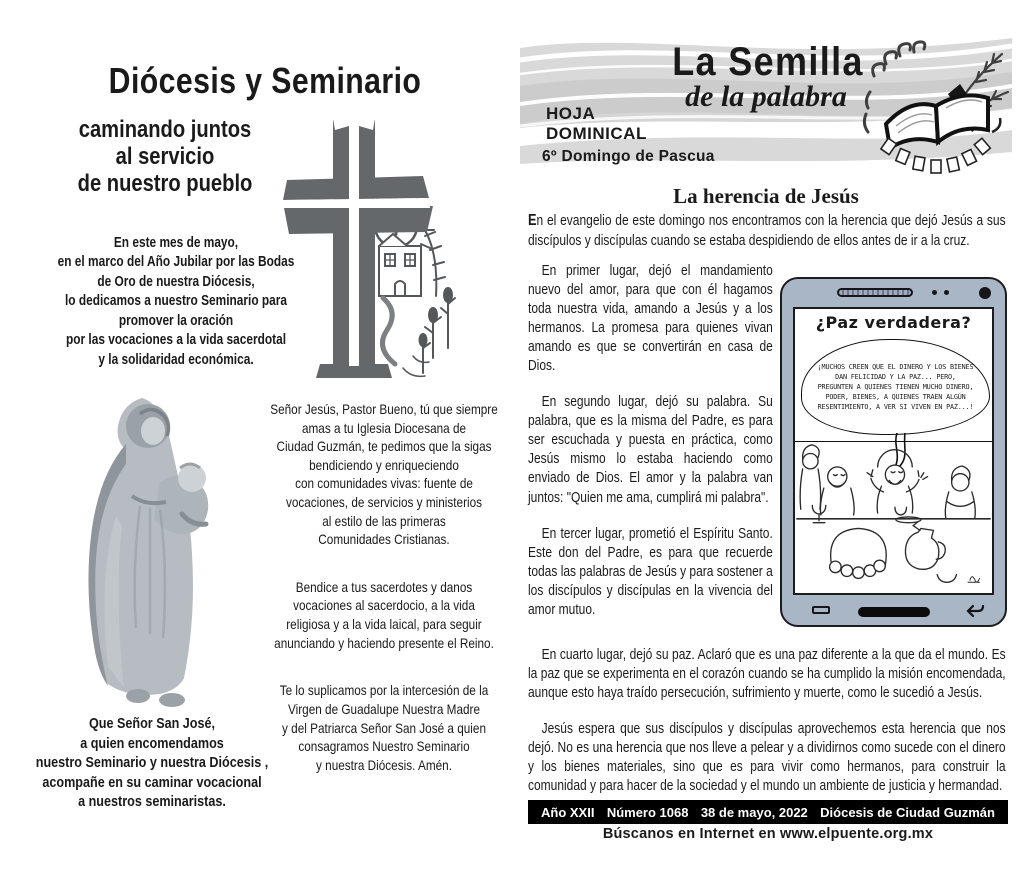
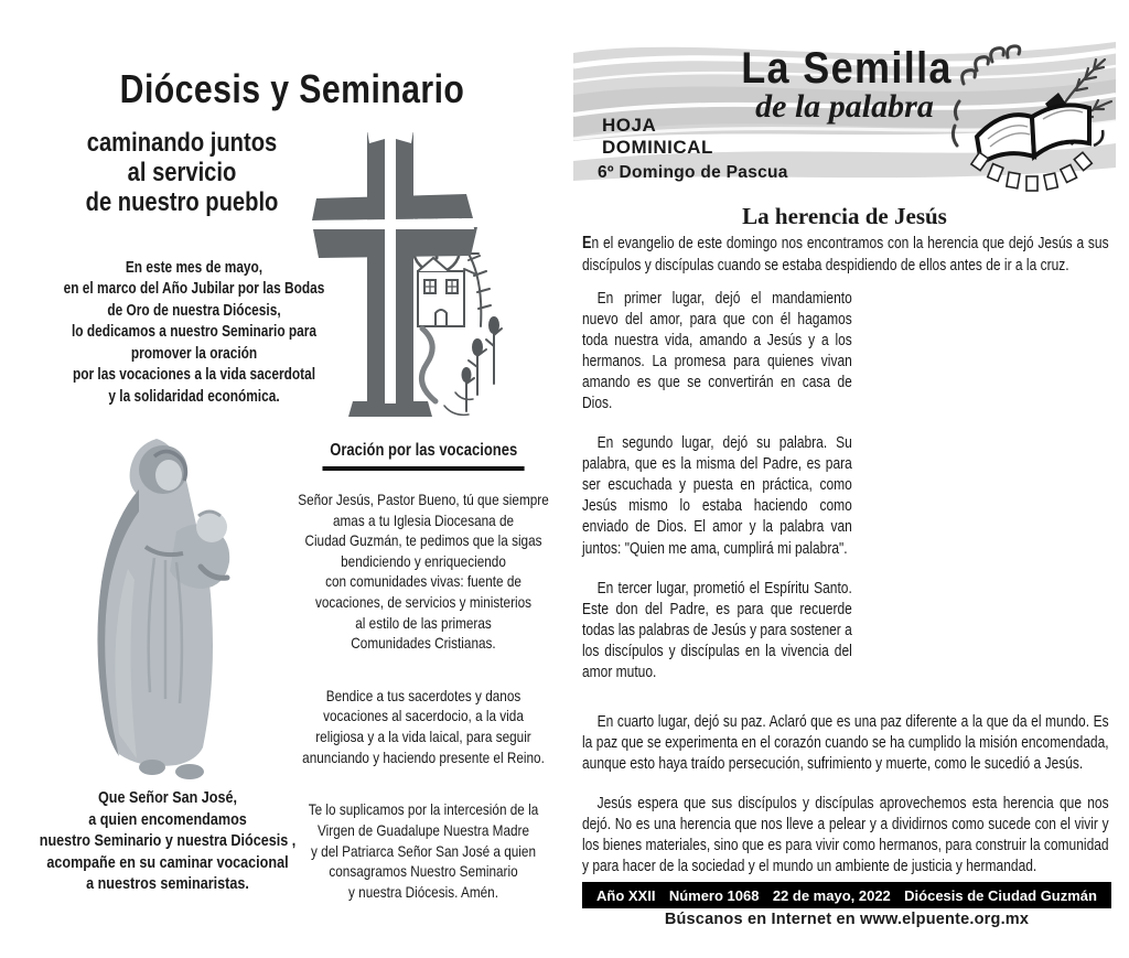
  Diócesis y Seminario
  caminando juntos
  al servicio
  de nuestro pueblo
  En este mes de mayo,
  en el marco del Año Jubilar por las Bodas
  de Oro de nuestra Diócesis,
  lo dedicamos a nuestro Seminario para
  promover la oración
  por las vocaciones a la vida sacerdotal
  y la solidaridad económica.
  Que Señor San José,
  a quien encomendamos
  nuestro Seminario y nuestra Diócesis ,
  acompañe en su caminar vocacional
  a nuestros seminaristas.
+ Oración por las vocaciones
  Señor Jesús, Pastor Bueno, tú que siempre
  amas a tu Iglesia Diocesana de
  Ciudad Guzmán, te pedimos que la sigas
  bendiciendo y enriqueciendo
  con comunidades vivas: fuente de
  vocaciones, de servicios y ministerios
  al estilo de las primeras
  Comunidades Cristianas.
  Bendice a tus sacerdotes y danos
  vocaciones al sacerdocio, a la vida
  religiosa y a la vida laical, para seguir
  anunciando y haciendo presente el Reino.
  Te lo suplicamos por la intercesión de la
  Virgen de Guadalupe Nuestra Madre
  y del Patriarca Señor San José a quien
  consagramos Nuestro Seminario
  y nuestra Diócesis. Amén.
  La Semilla
  de la palabra
  HOJA
  DOMINICAL
  6º Domingo de Pascua
  La herencia de Jesús
  En el evangelio de este domingo nos encontramos con la herencia que dejó Jesús a sus discípulos y discípulas cuando se estaba despidiendo de ellos antes de ir a la cruz.
  En primer lugar, dejó el mandamiento nuevo del amor, para que con él hagamos toda nuestra vida, amando a Jesús y a los hermanos. La promesa para quienes vivan amando es que se convertirán en casa de Dios.
  En segundo lugar, dejó su palabra. Su palabra, que es la misma del Padre, es para ser escuchada y puesta en práctica, como Jesús mismo lo estaba haciendo como enviado de Dios. El amor y la palabra van juntos: "Quien me ama, cumplirá mi palabra".
  En tercer lugar, prometió el Espíritu Santo. Este don del Padre, es para que recuerde todas las palabras de Jesús y para sostener a los discípulos y discípulas en la vivencia del amor mutuo.
- ¿Paz verdadera?
- ¡MUCHOS CREEN QUE EL DINERO Y LOS BIENES DAN FELICIDAD Y LA PAZ... PERO, PREGUNTEN A QUIENES TIENEN MUCHO DINERO, PODER, BIENES, A QUIENES TRAEN ALGÚN RESENTIMIENTO, A VER SI VIVEN EN PAZ...!
  En cuarto lugar, dejó su paz. Aclaró que es una paz diferente a la que da el mundo. Es la paz que se experimenta en el corazón cuando se ha cumplido la misión encomendada, aunque esto haya traído persecución, sufrimiento y muerte, como le sucedió a Jesús.
- Jesús espera que sus discípulos y discípulas aprovechemos esta herencia que nos dejó. No es una herencia que nos lleve a pelear y a dividirnos como sucede con el dinero y los bienes materiales, sino que es para vivir como hermanos, para construir la comunidad y para hacer de la sociedad y el mundo un ambiente de justicia y hermandad.
+ Jesús espera que sus discípulos y discípulas aprovechemos esta herencia que nos dejó. No es una herencia que nos lleve a pelear y a dividirnos como sucede con el vivir y los bienes materiales, sino que es para vivir como hermanos, para construir la comunidad y para hacer de la sociedad y el mundo un ambiente de justicia y hermandad.
  Año XXII
  Número 1068
- 38 de mayo, 2022
+ 22 de mayo, 2022
  Diócesis de Ciudad Guzmán
  Búscanos en Internet en www.elpuente.org.mx
